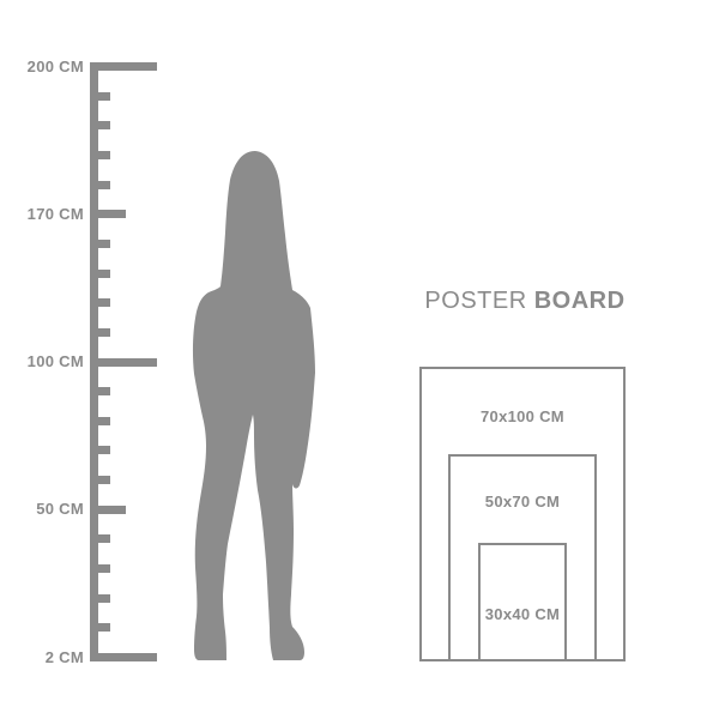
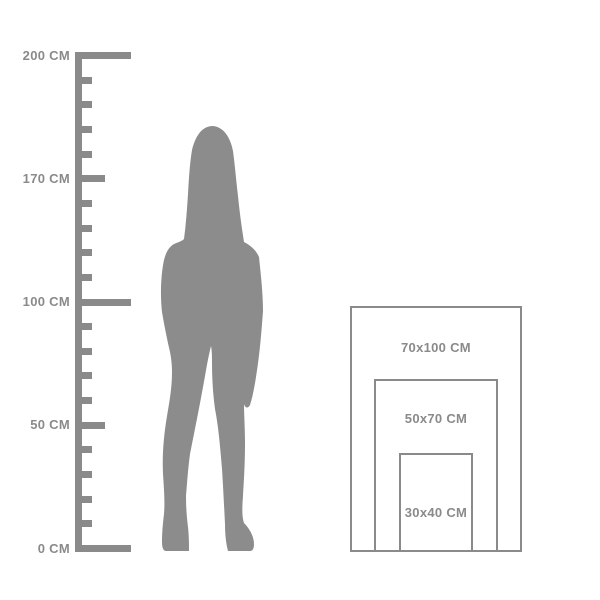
  200 CM
  170 CM
  100 CM
  50 CM
- 2 CM
+ 0 CM
- POSTER BOARD
  70x100 CM
  50x70 CM
  30x40 CM
